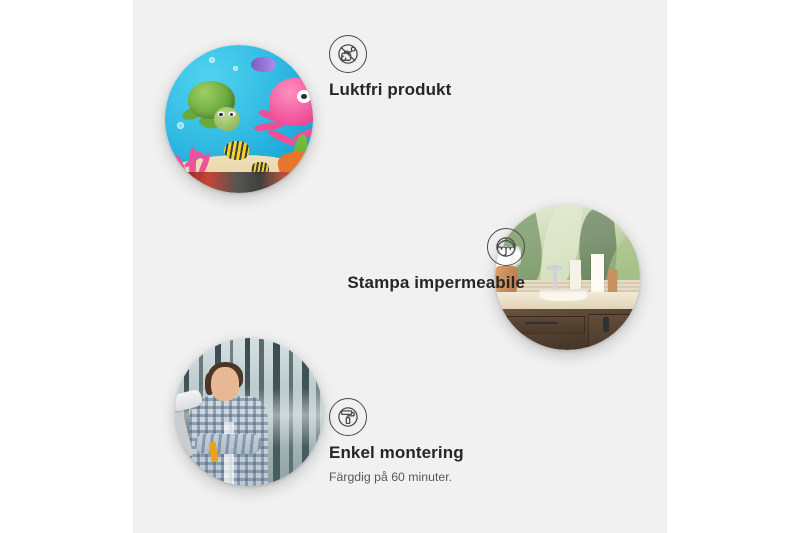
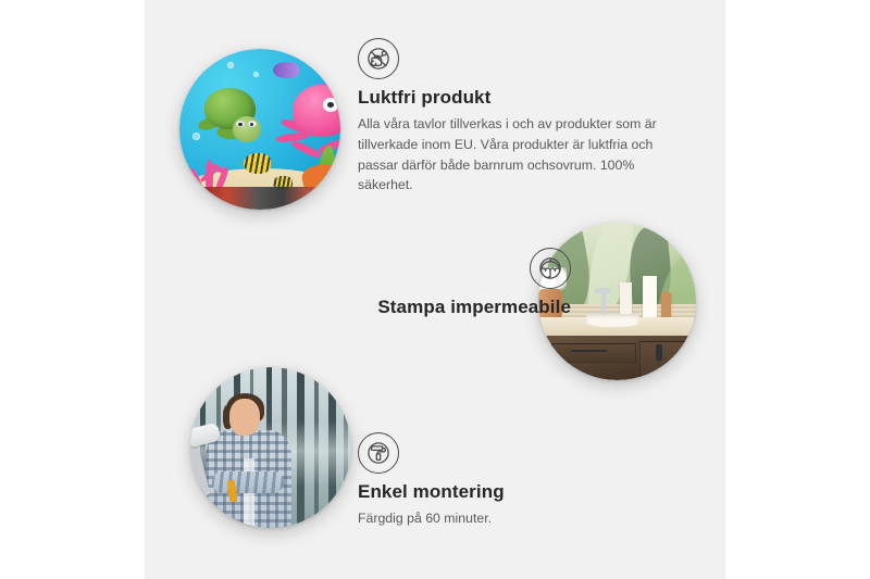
  Luktfri produkt
+ Alla våra tavlor tillverkas i och av produkter som är tillverkade inom EU. Våra produkter är luktfria och passar därför både barnrum ochsovrum. 100% säkerhet.
  Stampa impermeabile
  Enkel montering
  Färgdig på 60 minuter.
